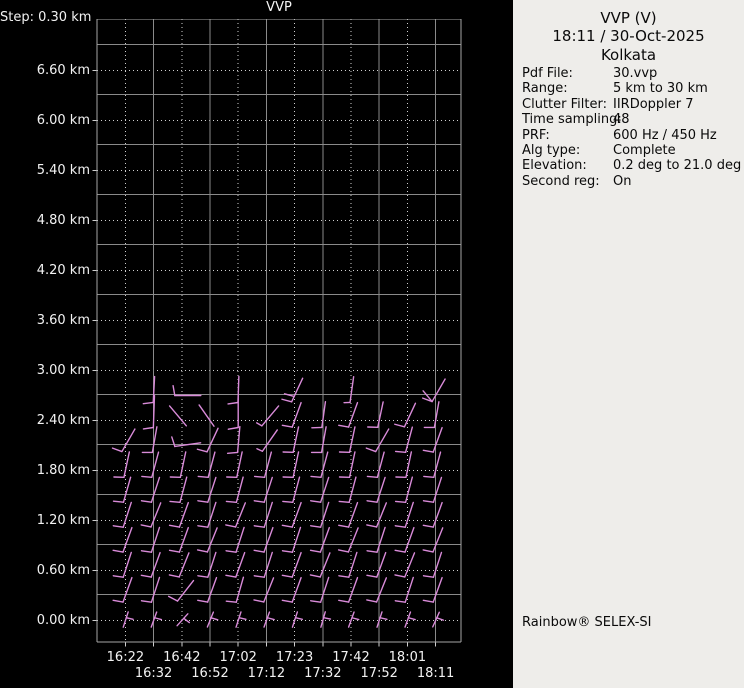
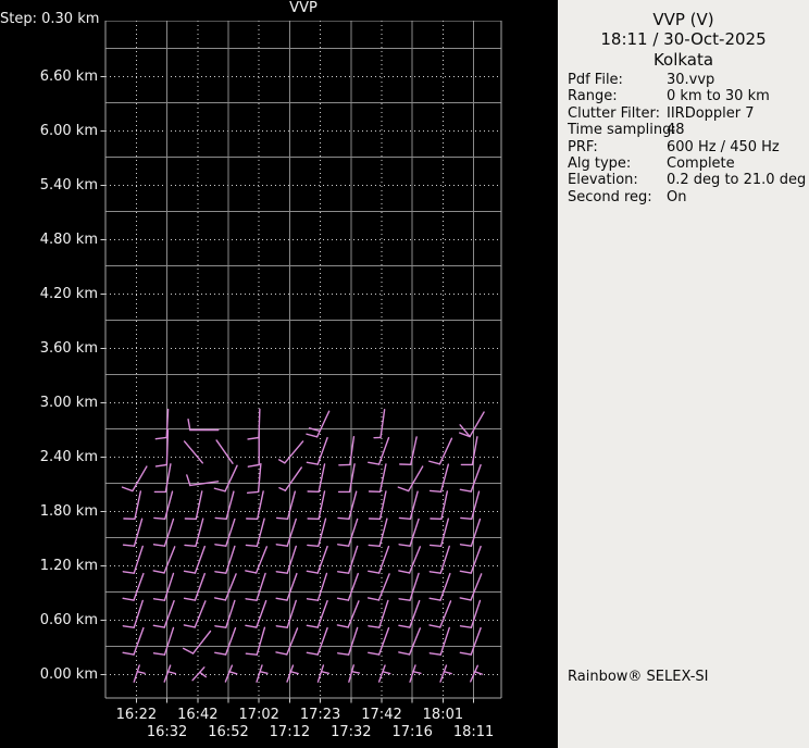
  VVP
  Step: 0.30 km
  6.60 km
  6.00 km
  5.40 km
  4.80 km
  4.20 km
  3.60 km
  3.00 km
  2.40 km
  1.80 km
  1.20 km
  0.60 km
  0.00 km
  16:22
  16:42
  17:02
  17:23
  17:42
  18:01
  16:32
  16:52
  17:12
  17:32
- 17:52
+ 17:16
  18:11
  VVP (V)
  18:11 / 30-Oct-2025
  Kolkata
  Pdf File:
  30.vvp
  Range:
- 5 km to 30 km
+ 0 km to 30 km
  Clutter Filter:
  IIRDoppler 7
  Time sampling:
  48
  PRF:
  600 Hz / 450 Hz
  Alg type:
  Complete
  Elevation:
  0.2 deg to 21.0 deg
  Second reg:
  On
  Rainbow® SELEX-SI
